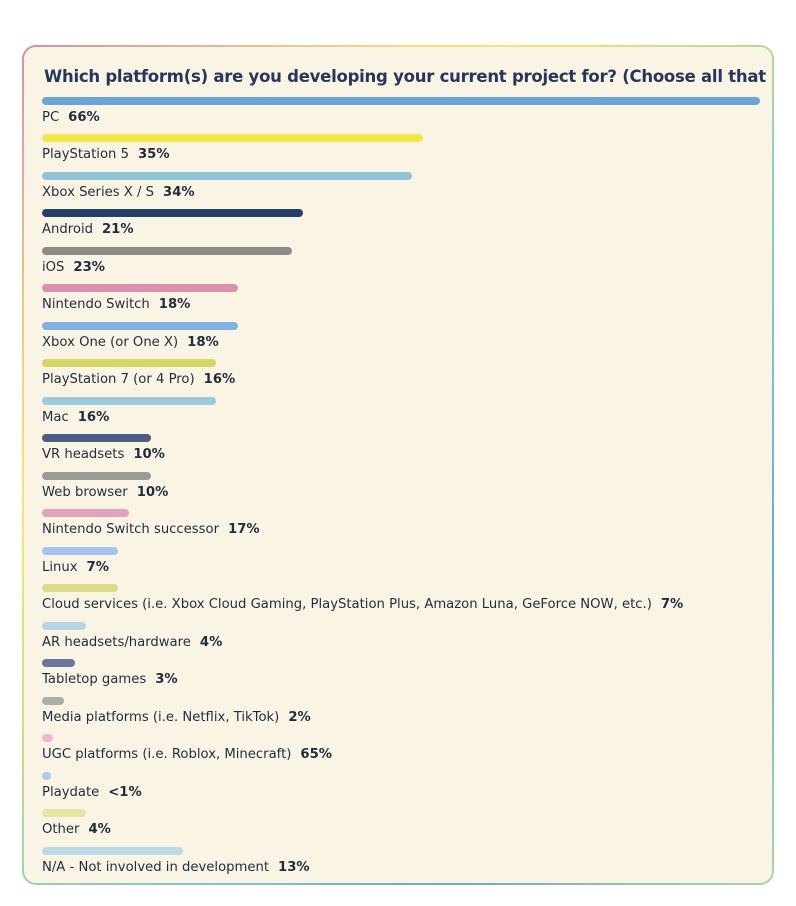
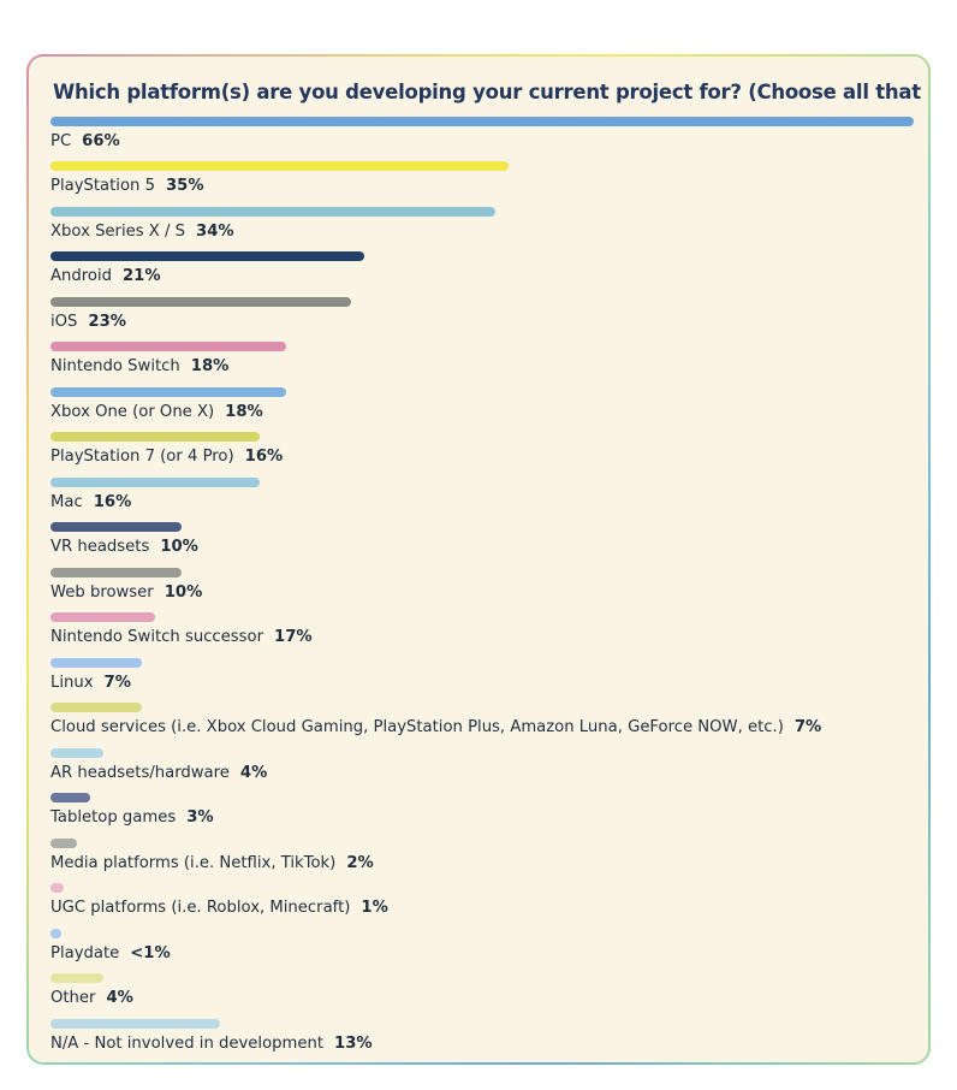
  Which platform(s) are you developing your current project for? (Choose all that
  PC 66%
  PlayStation 5 35%
  Xbox Series X / S 34%
  Android 21%
  iOS 23%
  Nintendo Switch 18%
  Xbox One (or One X) 18%
  PlayStation 7 (or 4 Pro) 16%
  Mac 16%
  VR headsets 10%
  Web browser 10%
  Nintendo Switch successor 17%
  Linux 7%
  Cloud services (i.e. Xbox Cloud Gaming, PlayStation Plus, Amazon Luna, GeForce NOW, etc.) 7%
  AR headsets/hardware 4%
  Tabletop games 3%
  Media platforms (i.e. Netflix, TikTok) 2%
- UGC platforms (i.e. Roblox, Minecraft) 65%
+ UGC platforms (i.e. Roblox, Minecraft) 1%
  Playdate <1%
  Other 4%
  N/A - Not involved in development 13%
